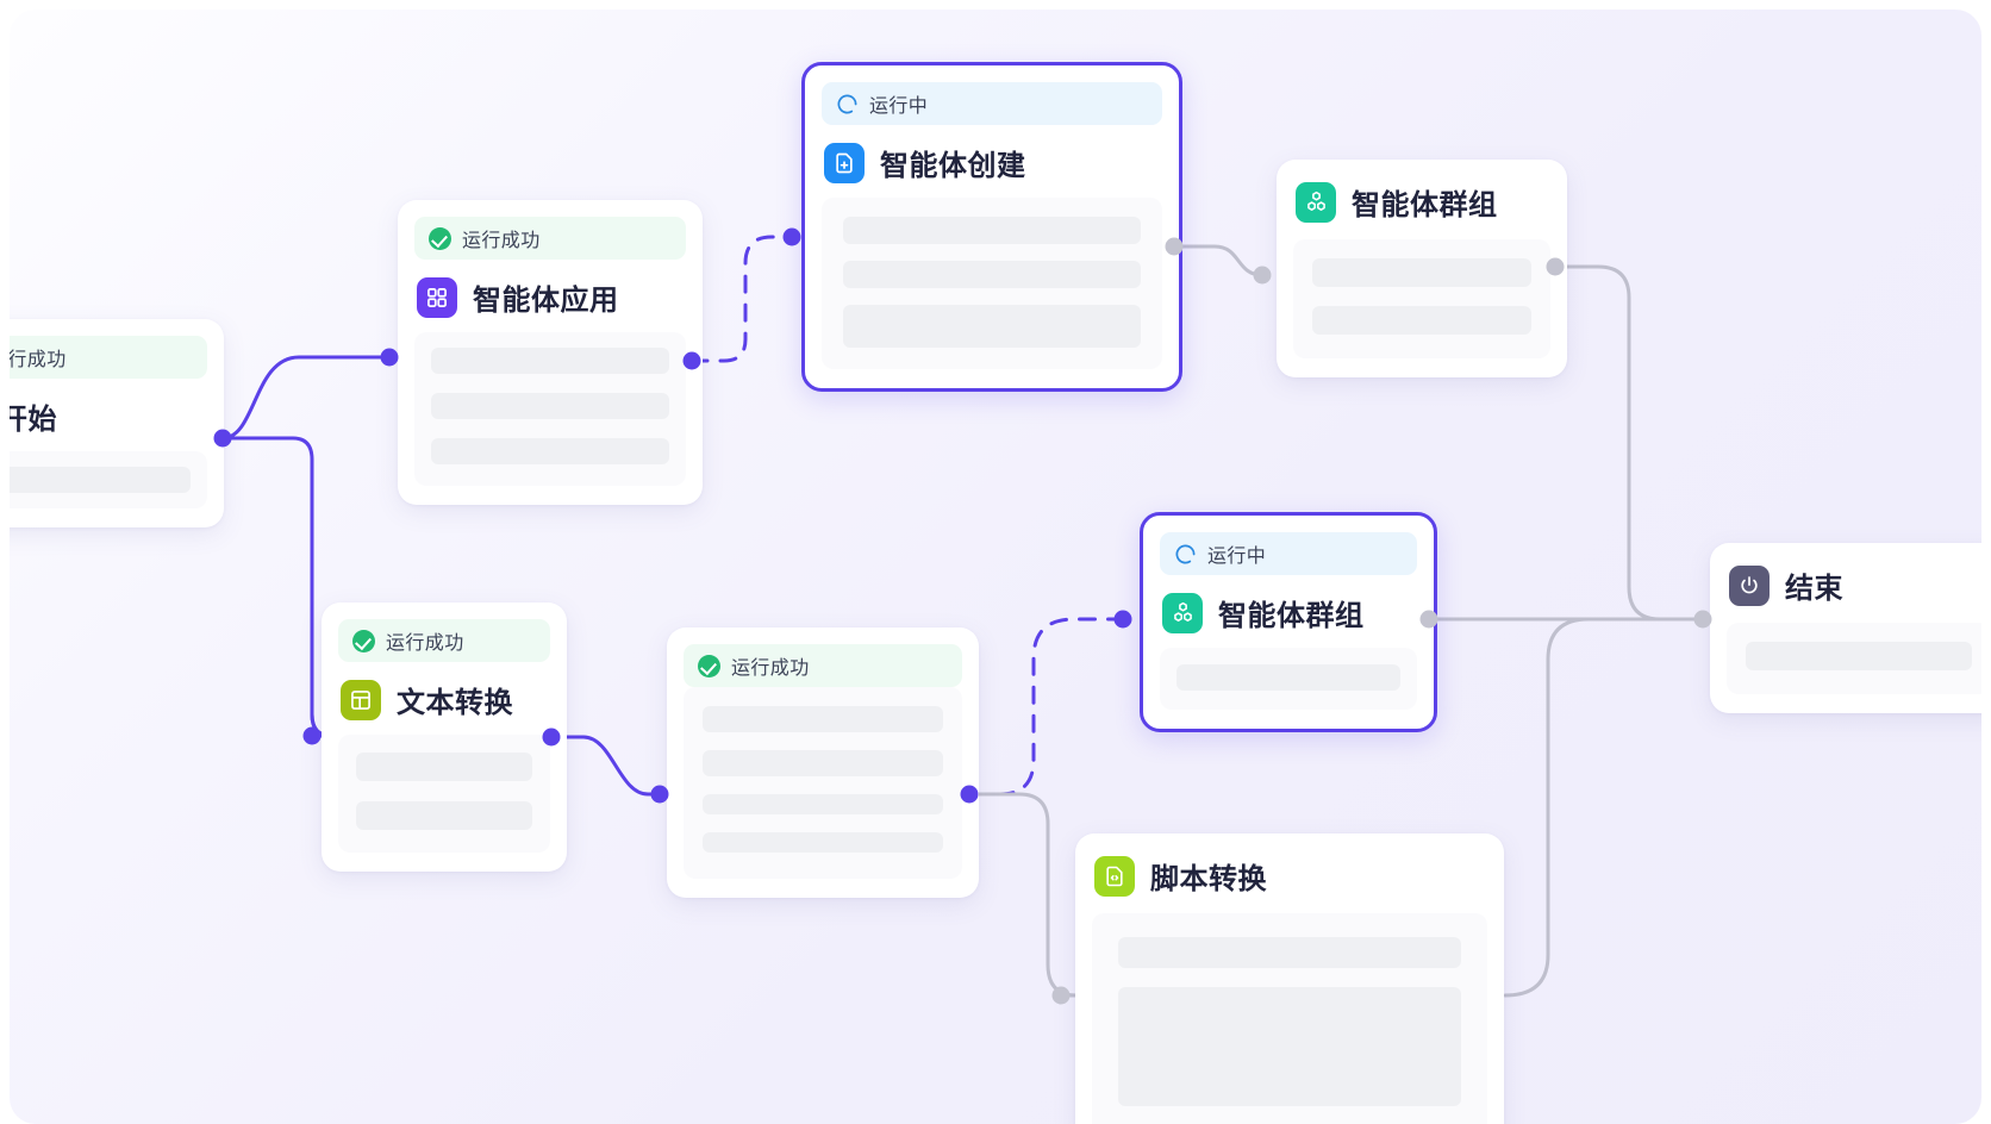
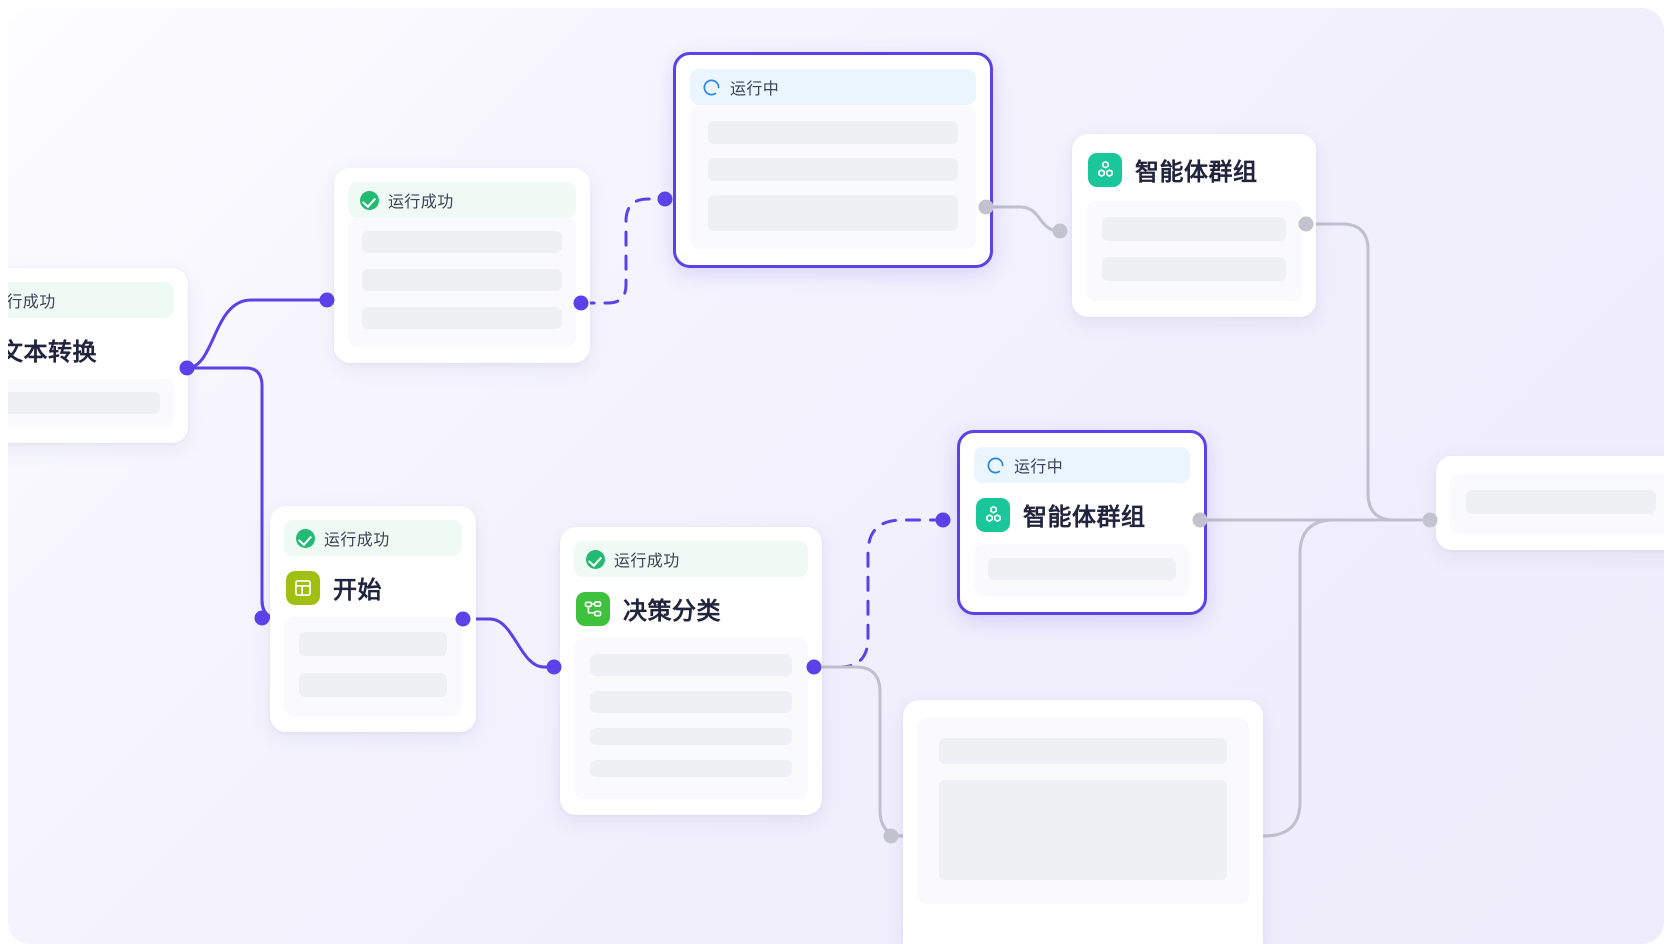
  行成功
- 开始
+ 文本转换
  运行成功
- 智能体应用
  运行中
- 智能体创建
  智能体群组
  运行成功
- 文本转换
+ 开始
  运行成功
+ 决策分类
  运行中
  智能体群组
- 脚本转换
- 结束
